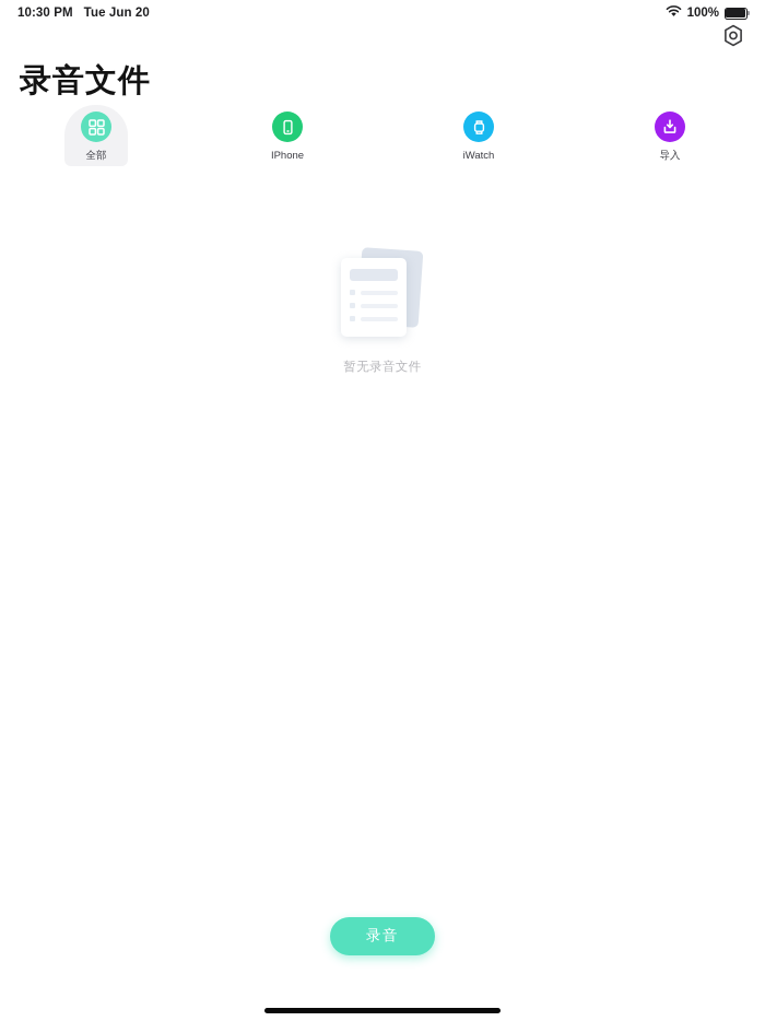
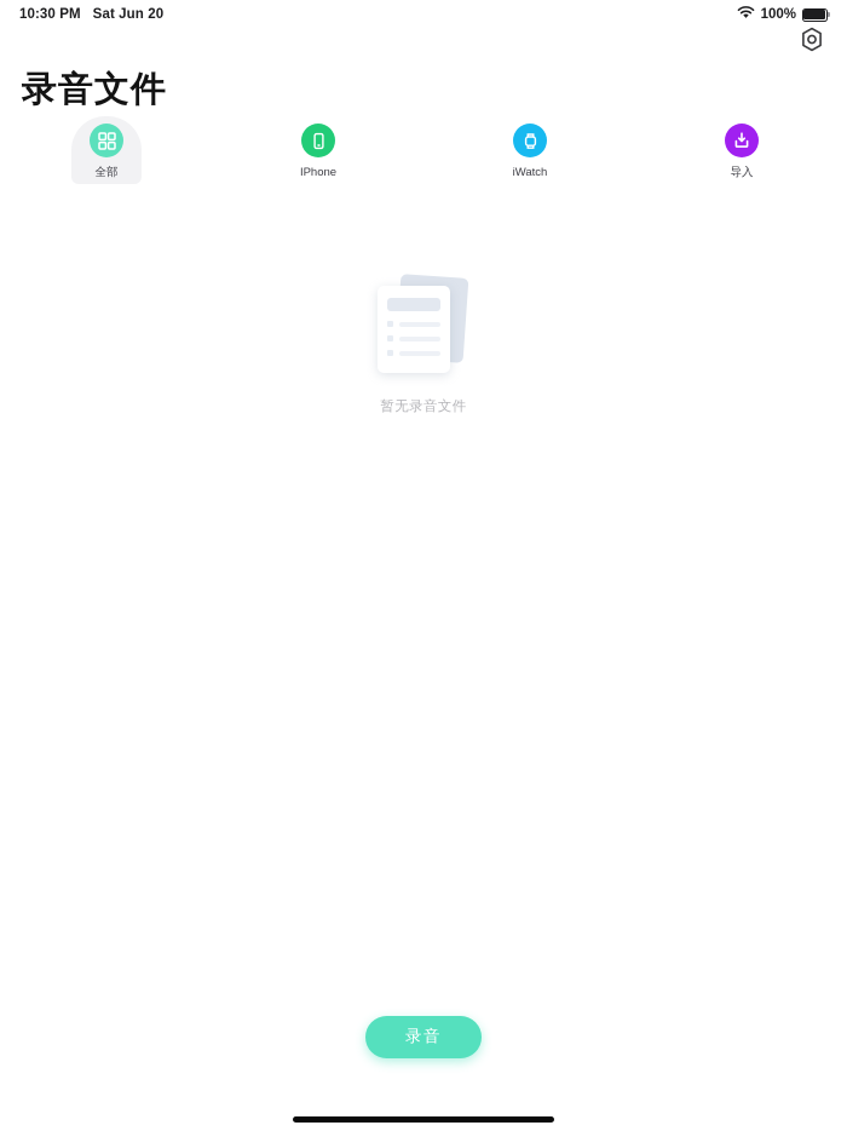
  10:30 PM
- Tue Jun 20
+ Sat Jun 20
  100%
  录音文件
  全部
  IPhone
  iWatch
  导入
  暂无录音文件
  录音
